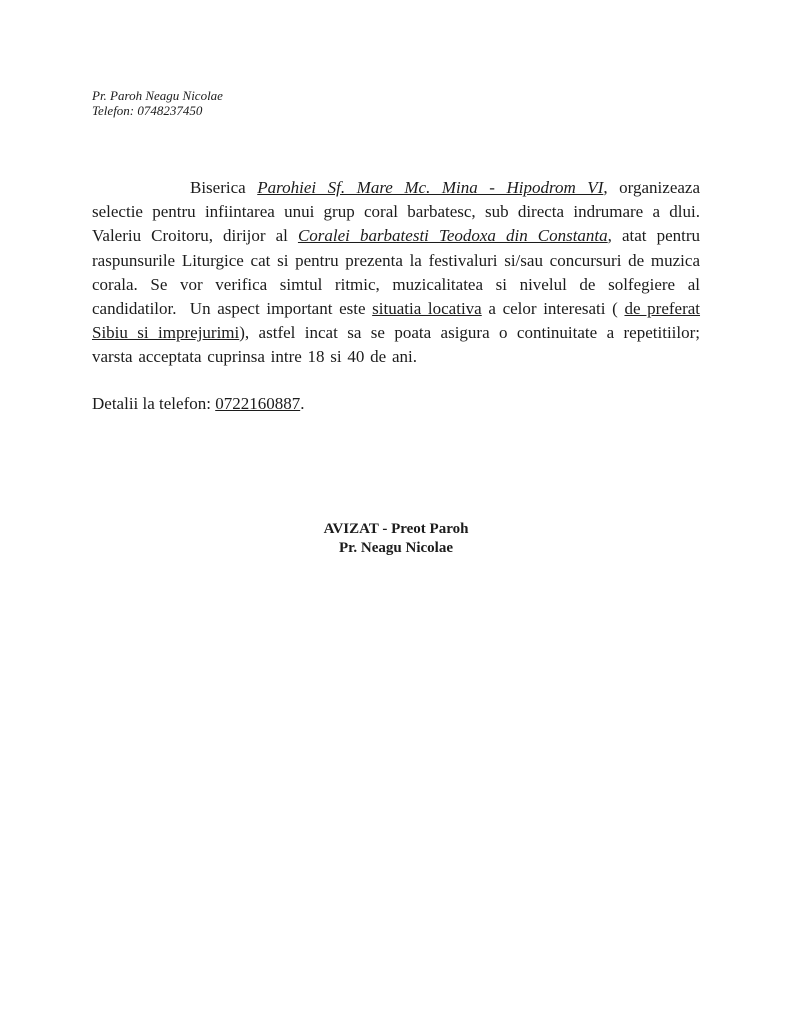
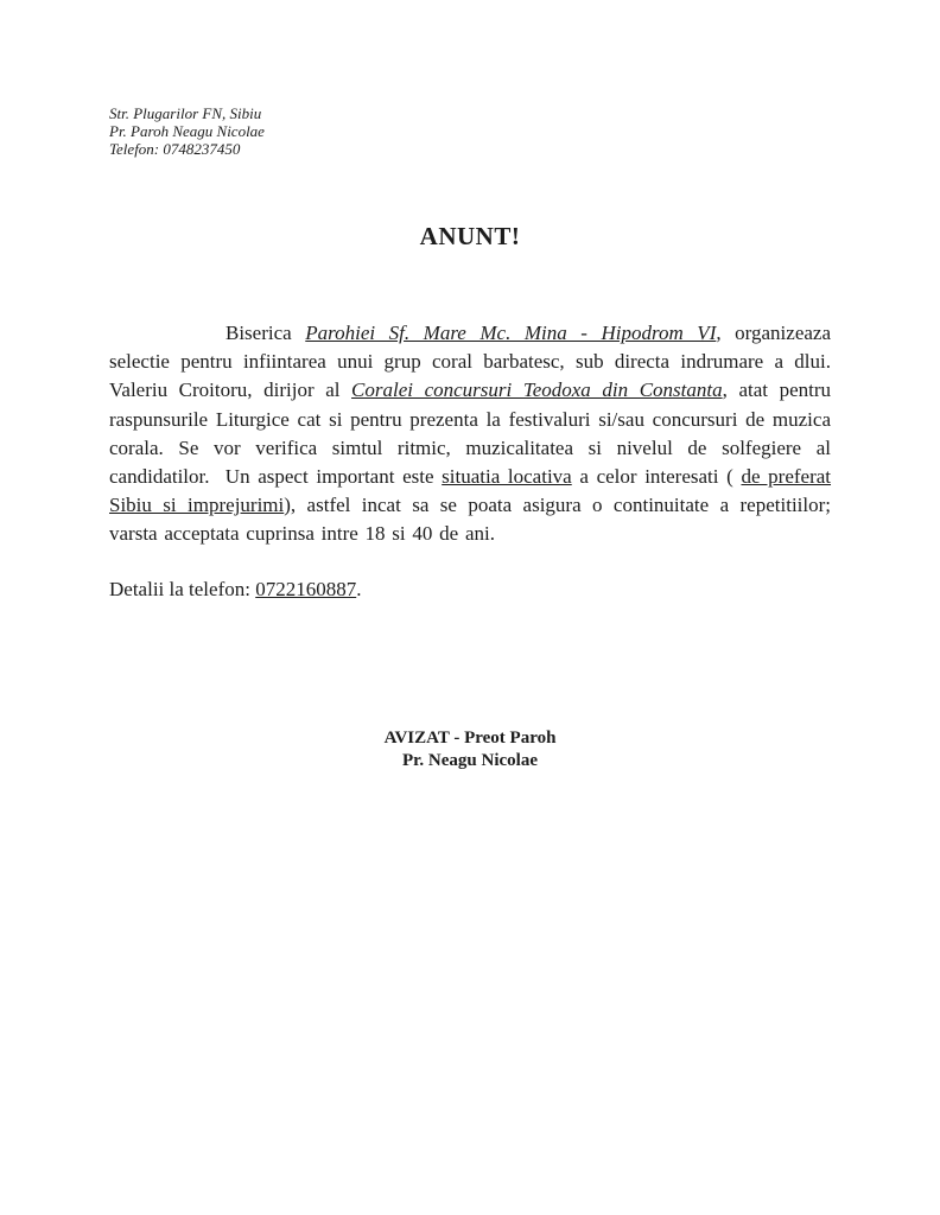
+ Str. Plugarilor FN, Sibiu
  Pr. Paroh Neagu Nicolae
  Telefon: 0748237450
+ ANUNT!
- Biserica Parohiei Sf. Mare Mc. Mina - Hipodrom VI, organizeaza selectie pentru infiintarea unui grup coral barbatesc, sub directa indrumare a dlui. Valeriu Croitoru, dirijor al Coralei barbatesti Teodoxa din Constanta, atat pentru raspunsurile Liturgice cat si pentru prezenta la festivaluri si/sau concursuri de muzica corala. Se vor verifica simtul ritmic, muzicalitatea si nivelul de solfegiere al candidatilor. Un aspect important este situatia locativa a celor interesati ( de preferat Sibiu si imprejurimi), astfel incat sa se poata asigura o continuitate a repetitiilor; varsta acceptata cuprinsa intre 18 si 40 de ani.
+ Biserica Parohiei Sf. Mare Mc. Mina - Hipodrom VI, organizeaza selectie pentru infiintarea unui grup coral barbatesc, sub directa indrumare a dlui. Valeriu Croitoru, dirijor al Coralei concursuri Teodoxa din Constanta, atat pentru raspunsurile Liturgice cat si pentru prezenta la festivaluri si/sau concursuri de muzica corala. Se vor verifica simtul ritmic, muzicalitatea si nivelul de solfegiere al candidatilor. Un aspect important este situatia locativa a celor interesati ( de preferat Sibiu si imprejurimi), astfel incat sa se poata asigura o continuitate a repetitiilor; varsta acceptata cuprinsa intre 18 si 40 de ani.
  Detalii la telefon: 0722160887.
  AVIZAT - Preot Paroh
  Pr. Neagu Nicolae
